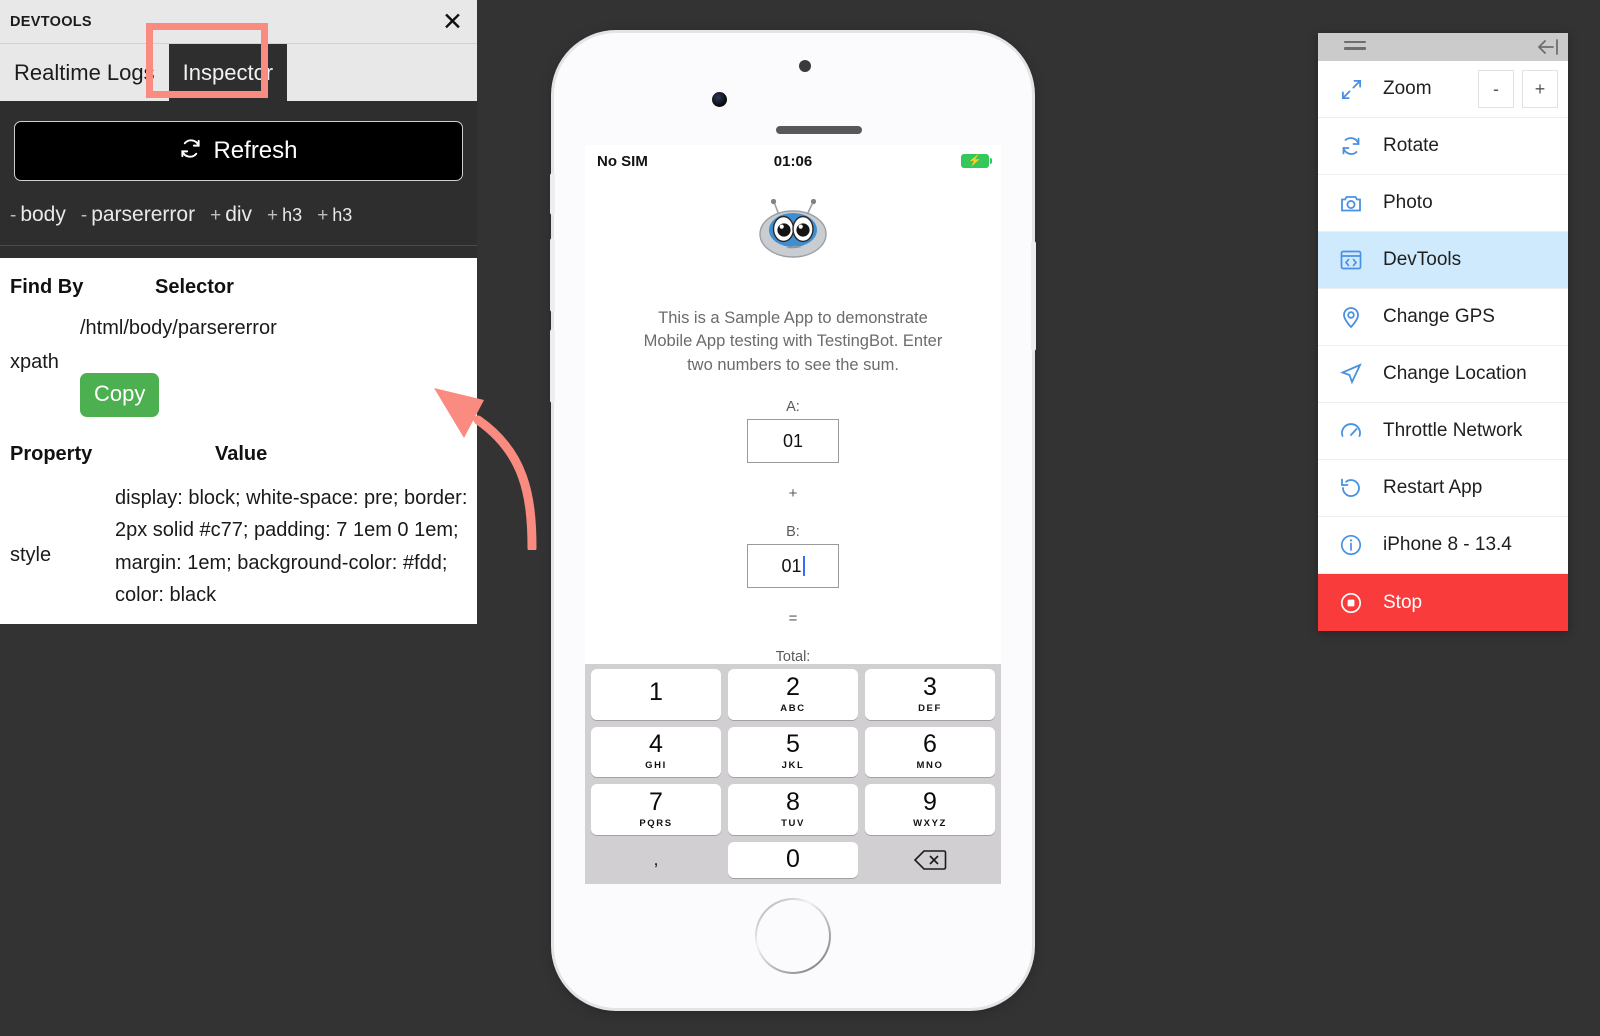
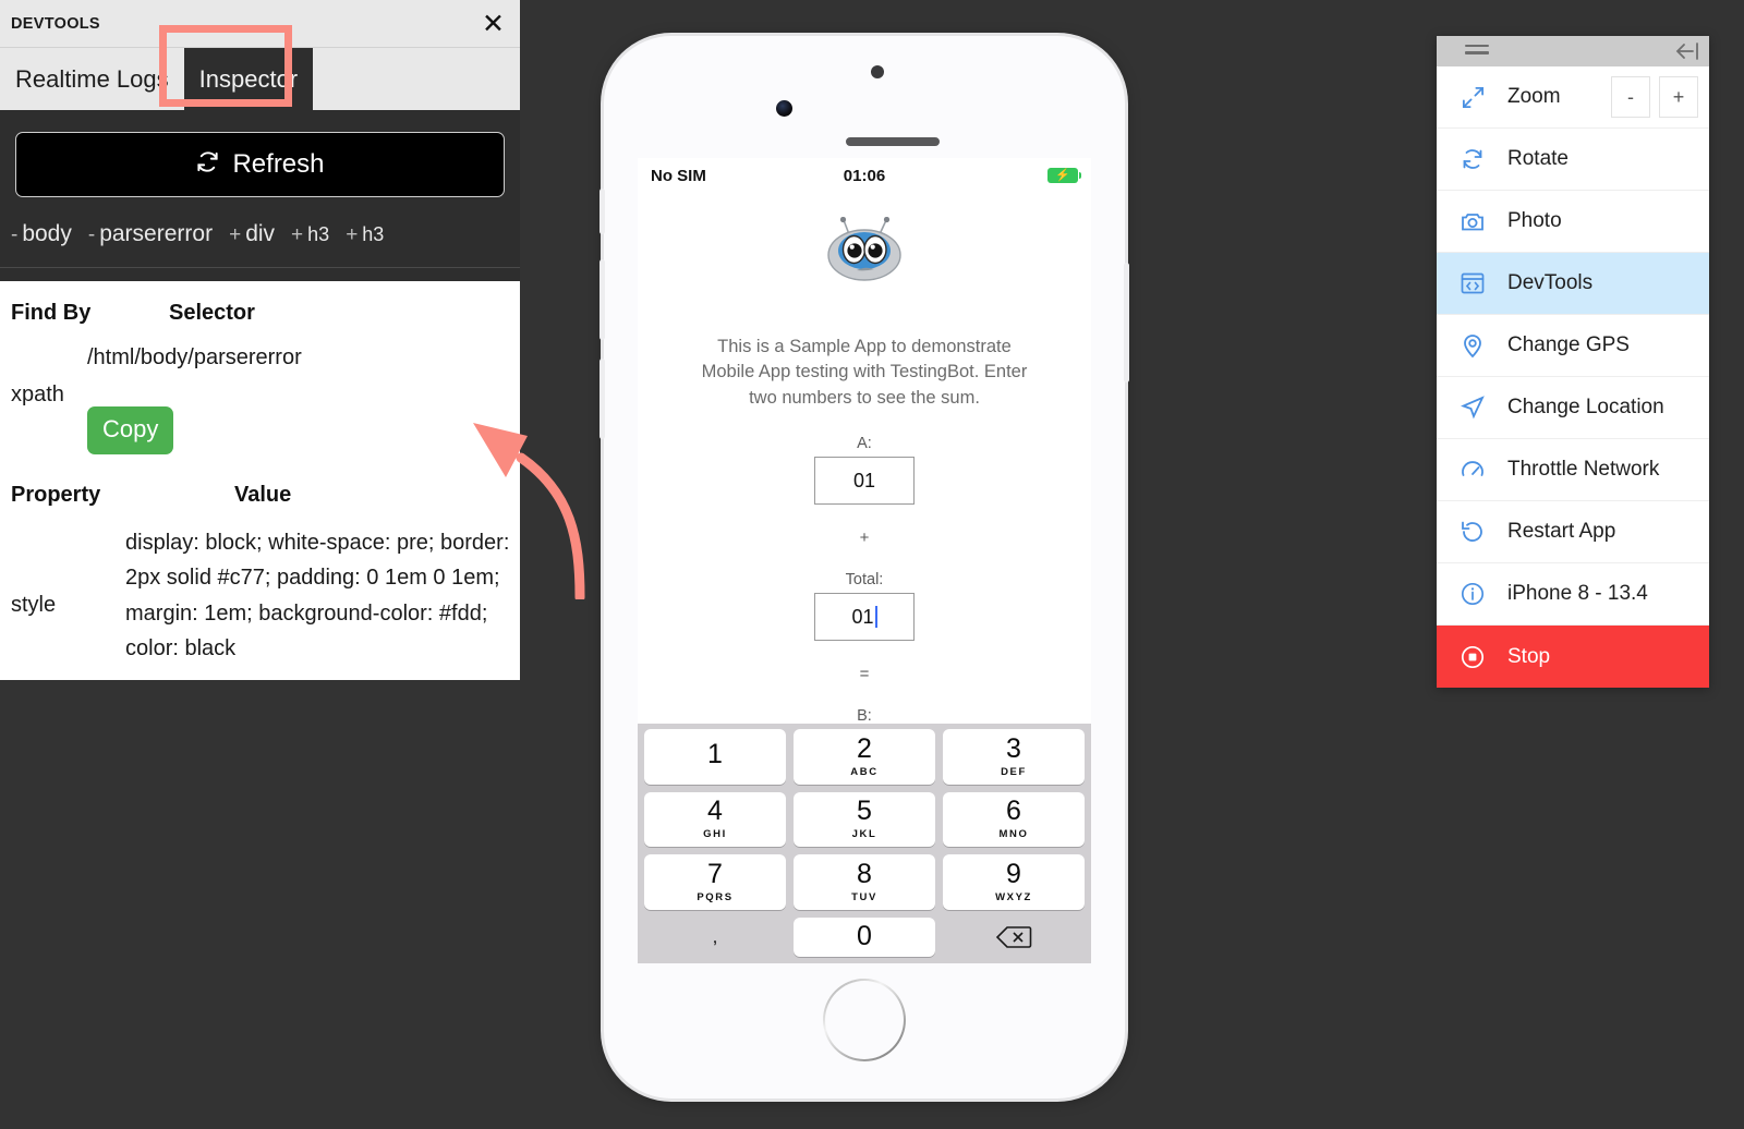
  DEVTOOLS
  ✕
  Realtime Logs
  Inspector
  Refresh
  - body
  - parsererror
  + div
  + h3
  + h3
  Find By
  Selector
  /html/body/parsererror
  xpath
  Copy
  Property
  Value
  style
- display: block; white-space: pre; border: 2px solid #c77; padding: 7 1em 0 1em; margin: 1em; background-color: #fdd; color: black
+ display: block; white-space: pre; border: 2px solid #c77; padding: 0 1em 0 1em; margin: 1em; background-color: #fdd; color: black
  No SIM
  01:06
  ⚡
  This is a Sample App to demonstrate Mobile App testing with TestingBot. Enter two numbers to see the sum.
  A:
  01
  +
- B:
+ Total:
  01
  =
- Total:
+ B:
  1
  2
  ABC
  3
  DEF
  4
  GHI
  5
  JKL
  6
  MNO
  7
  PQRS
  8
  TUV
  9
  WXYZ
  ,
  0
  Zoom
  -
  +
  Rotate
  Photo
  DevTools
  Change GPS
  Change Location
  Throttle Network
  Restart App
  iPhone 8 - 13.4
  Stop
